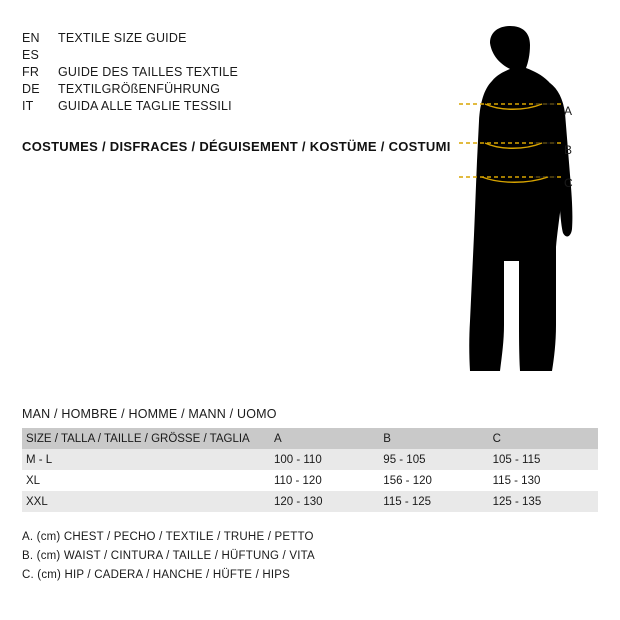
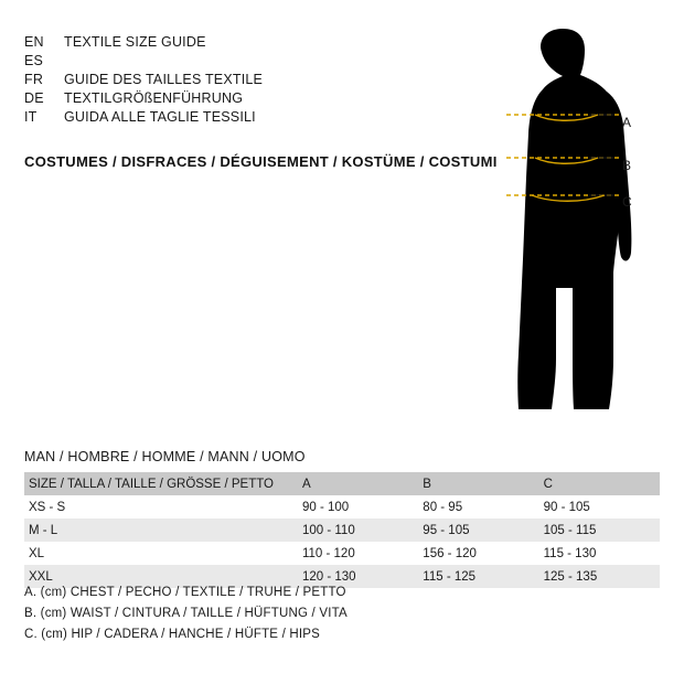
  EN
  TEXTILE SIZE GUIDE
  ES
  FR
  GUIDE DES TAILLES TEXTILE
  DE
  TEXTILGRÖßENFÜHRUNG
  IT
  GUIDA ALLE TAGLIE TESSILI
  COSTUMES / DISFRACES / DÉGUISEMENT / KOSTÜME / COSTUMI
  A
  B
  C
  MAN / HOMBRE / HOMME / MANN / UOMO
- SIZE / TALLA / TAILLE / GRÖSSE / TAGLIA	A	B	C
+ SIZE / TALLA / TAILLE / GRÖSSE / PETTO	A	B	C
+ XS - S	90 - 100	80 - 95	90 - 105
  M - L	100 - 110	95 - 105	105 - 115
  XL	110 - 120	156 - 120	115 - 130
  XXL	120 - 130	115 - 125	125 - 135
  A. (cm) CHEST / PECHO / TEXTILE / TRUHE / PETTO
  B. (cm) WAIST / CINTURA / TAILLE / HÜFTUNG / VITA
  C. (cm) HIP / CADERA / HANCHE / HÜFTE / HIPS
